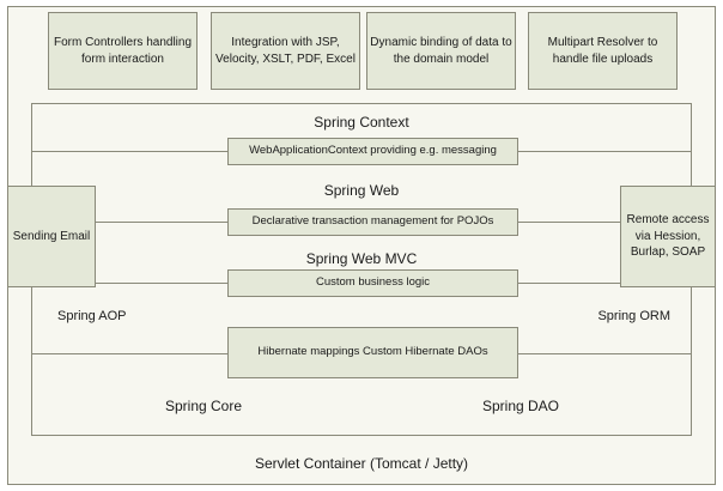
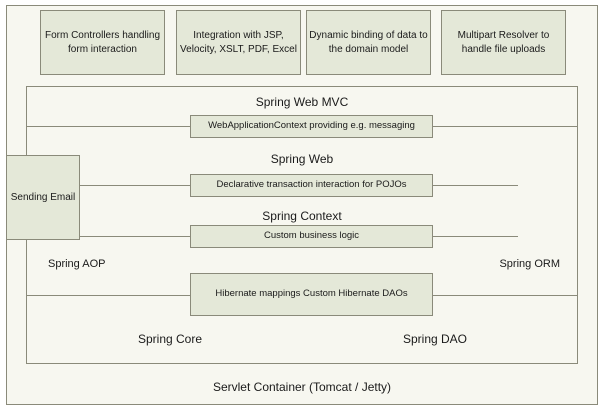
  Form Controllers handling form interaction
  Integration with JSP, Velocity, XSLT, PDF, Excel
  Dynamic binding of data to the domain model
  Multipart Resolver to handle file uploads
- Spring Context
+ Spring Web MVC
  WebApplicationContext providing e.g. messaging
  Spring Web
- Declarative transaction management for POJOs
+ Declarative transaction interaction for POJOs
- Spring Web MVC
+ Spring Context
  Custom business logic
  Spring AOP
  Spring ORM
  Hibernate mappings Custom Hibernate DAOs
  Spring Core
  Spring DAO
  Sending Email
- Remote access via Hession, Burlap, SOAP
  Servlet Container (Tomcat / Jetty)
